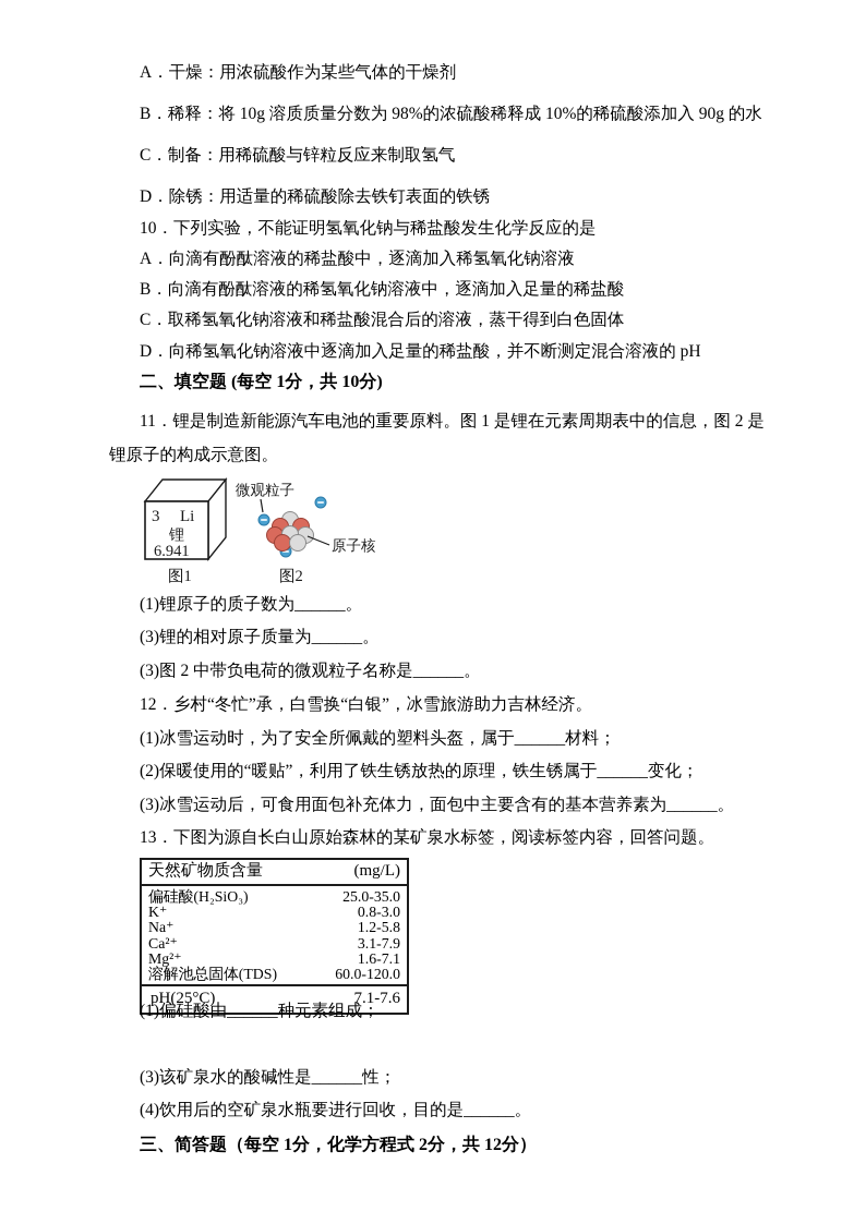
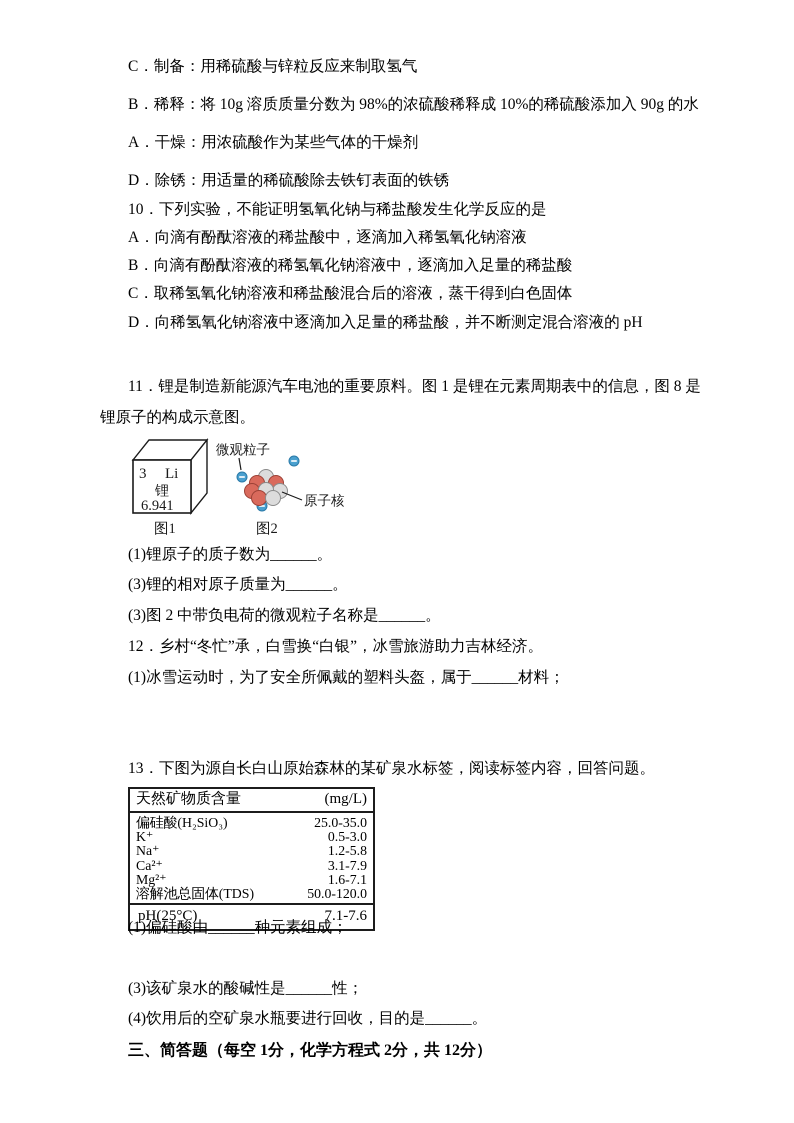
- A．干燥：用浓硫酸作为某些气体的干燥剂
+ C．制备：用稀硫酸与锌粒反应来制取氢气
  B．稀释：将 10g 溶质质量分数为 98%的浓硫酸稀释成 10%的稀硫酸添加入 90g 的水
- C．制备：用稀硫酸与锌粒反应来制取氢气
+ A．干燥：用浓硫酸作为某些气体的干燥剂
  D．除锈：用适量的稀硫酸除去铁钉表面的铁锈
  10．下列实验，不能证明氢氧化钠与稀盐酸发生化学反应的是
  A．向滴有酚酞溶液的稀盐酸中，逐滴加入稀氢氧化钠溶液
  B．向滴有酚酞溶液的稀氢氧化钠溶液中，逐滴加入足量的稀盐酸
  C．取稀氢氧化钠溶液和稀盐酸混合后的溶液，蒸干得到白色固体
  D．向稀氢氧化钠溶液中逐滴加入足量的稀盐酸，并不断测定混合溶液的 pH
- 二、填空题 (每空 1分，共 10分)
- 11．锂是制造新能源汽车电池的重要原料。图 1 是锂在元素周期表中的信息，图 2 是
+ 11．锂是制造新能源汽车电池的重要原料。图 1 是锂在元素周期表中的信息，图 8 是
  锂原子的构成示意图。
  3
  Li
  锂
  6.941
  图1
  微观粒子
  原子核
  图2
  (1)锂原子的质子数为______。
  (3)锂的相对原子质量为______。
  (3)图 2 中带负电荷的微观粒子名称是______。
  12．乡村“冬忙”承，白雪换“白银”，冰雪旅游助力吉林经济。
  (1)冰雪运动时，为了安全所佩戴的塑料头盔，属于______材料；
- (2)保暖使用的“暖贴”，利用了铁生锈放热的原理，铁生锈属于______变化；
- (3)冰雪运动后，可食用面包补充体力，面包中主要含有的基本营养素为______。
  13．下图为源自长白山原始森林的某矿泉水标签，阅读标签内容，回答问题。
  天然矿物质含量
  (mg/L)
  偏硅酸(H₂SiO₃)
  25.0-35.0
  K⁺
- 0.8-3.0
+ 0.5-3.0
  Na⁺
  1.2-5.8
  Ca²⁺
  3.1-7.9
  Mg²⁺
  1.6-7.1
  溶解池总固体(TDS)
- 60.0-120.0
+ 50.0-120.0
  pH(25°C)
  7.1-7.6
  (1)偏硅酸由______种元素组成；
  (3)该矿泉水的酸碱性是______性；
  (4)饮用后的空矿泉水瓶要进行回收，目的是______。
  三、简答题（每空 1分，化学方程式 2分，共 12分）
